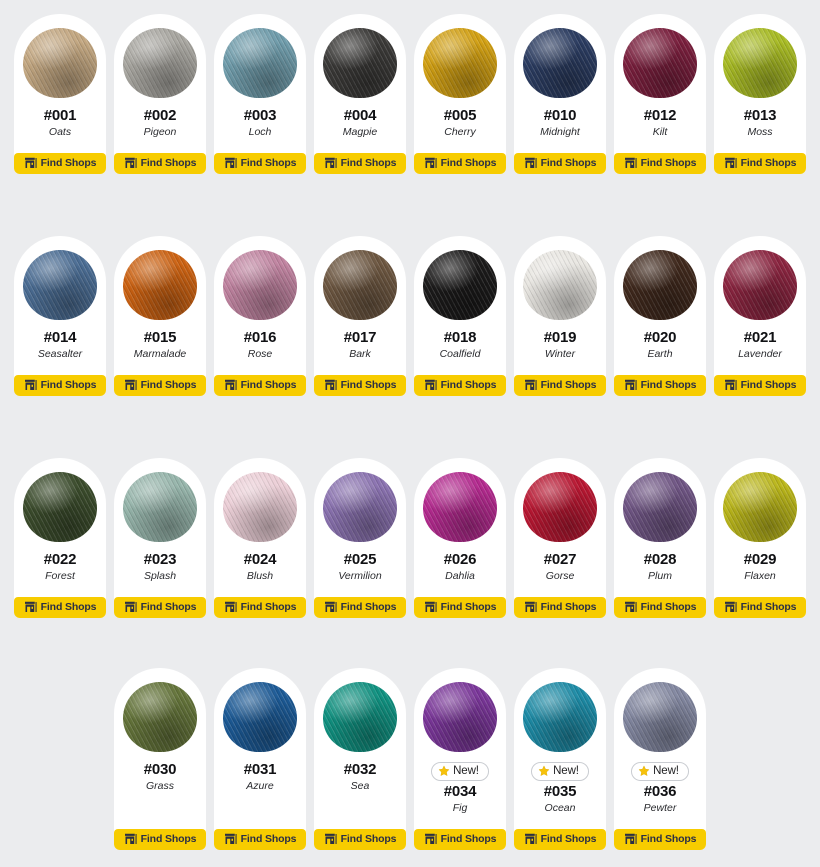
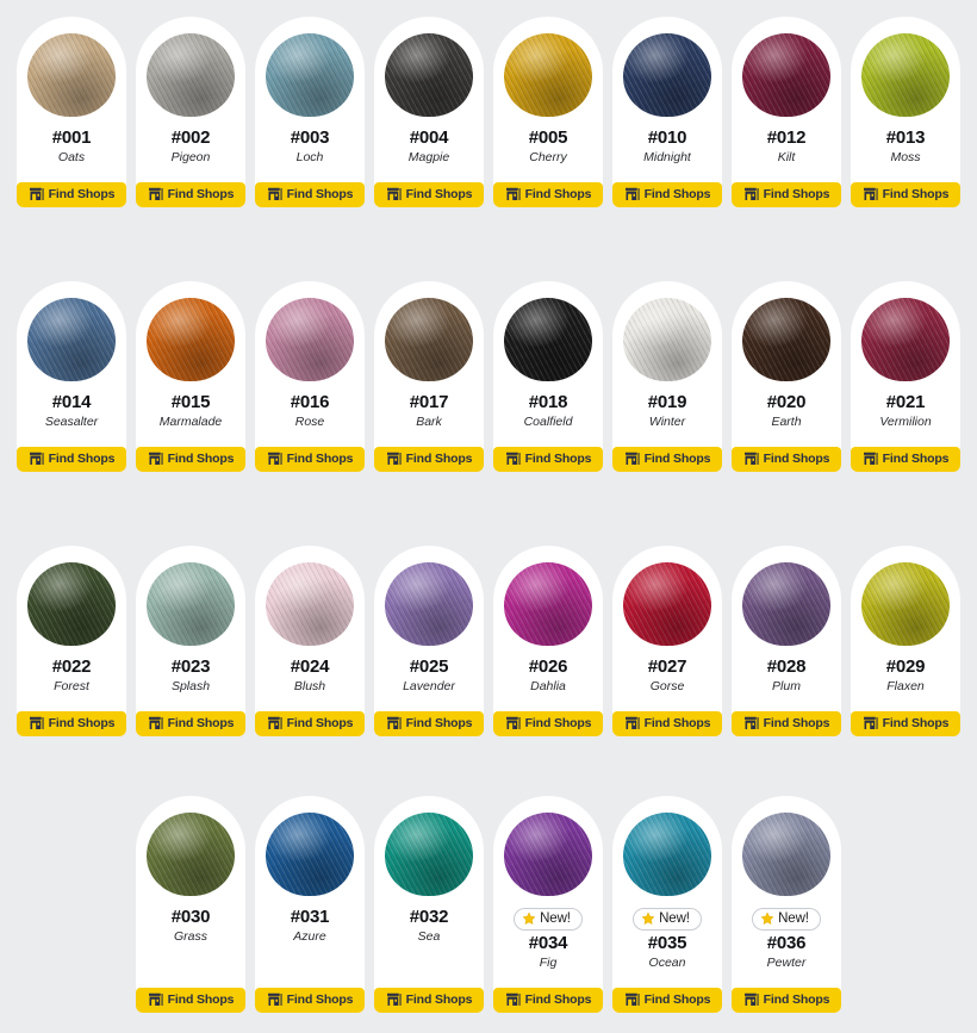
  #001
  Oats
  Find Shops
  #002
  Pigeon
  Find Shops
  #003
  Loch
  Find Shops
  #004
  Magpie
  Find Shops
  #005
  Cherry
  Find Shops
  #010
  Midnight
  Find Shops
  #012
  Kilt
  Find Shops
  #013
  Moss
  Find Shops
  #014
  Seasalter
  Find Shops
  #015
  Marmalade
  Find Shops
  #016
  Rose
  Find Shops
  #017
  Bark
  Find Shops
  #018
  Coalfield
  Find Shops
  #019
  Winter
  Find Shops
  #020
  Earth
  Find Shops
  #021
- Lavender
+ Vermilion
  Find Shops
  #022
  Forest
  Find Shops
  #023
  Splash
  Find Shops
  #024
  Blush
  Find Shops
  #025
- Vermilion
+ Lavender
  Find Shops
  #026
  Dahlia
  Find Shops
  #027
  Gorse
  Find Shops
  #028
  Plum
  Find Shops
  #029
  Flaxen
  Find Shops
  #030
  Grass
  Find Shops
  #031
  Azure
  Find Shops
  #032
  Sea
  Find Shops
  New!
  #034
  Fig
  Find Shops
  New!
  #035
  Ocean
  Find Shops
  New!
  #036
  Pewter
  Find Shops
